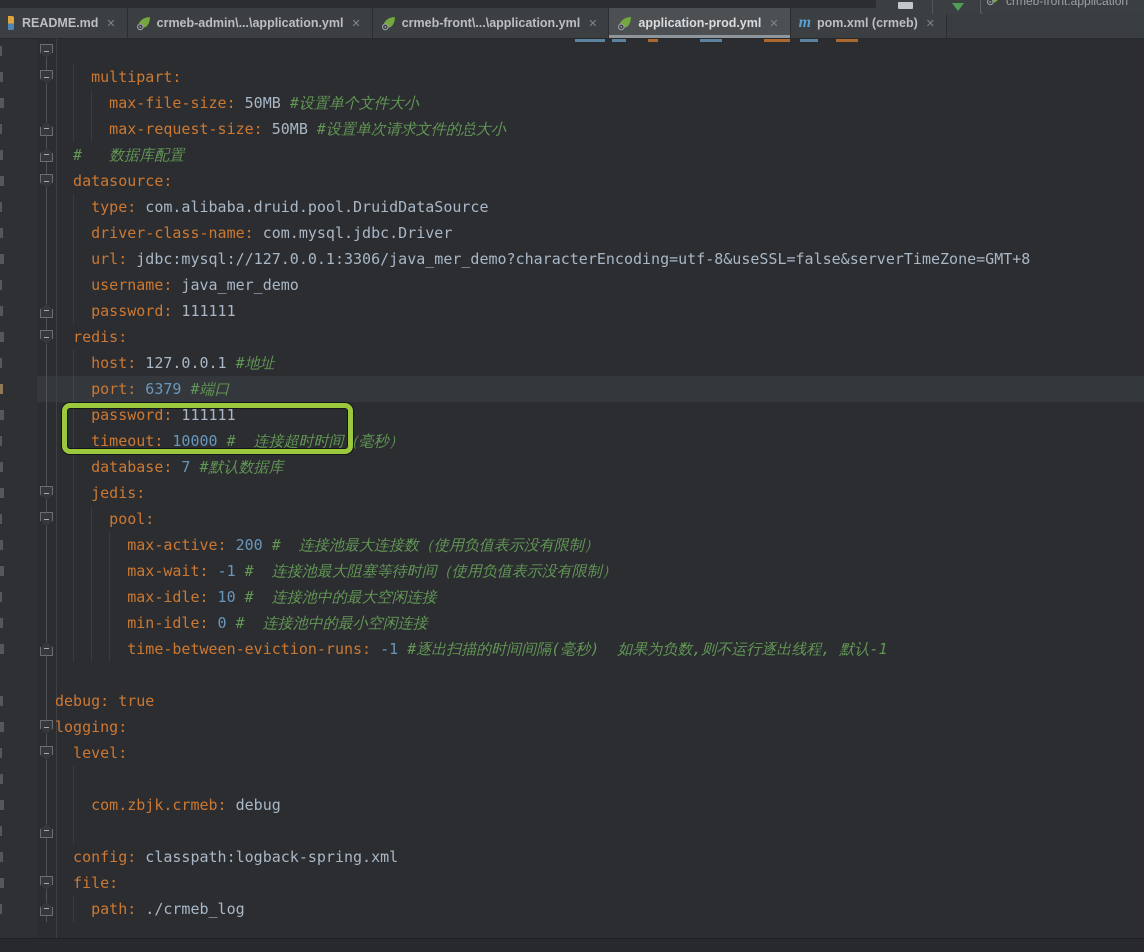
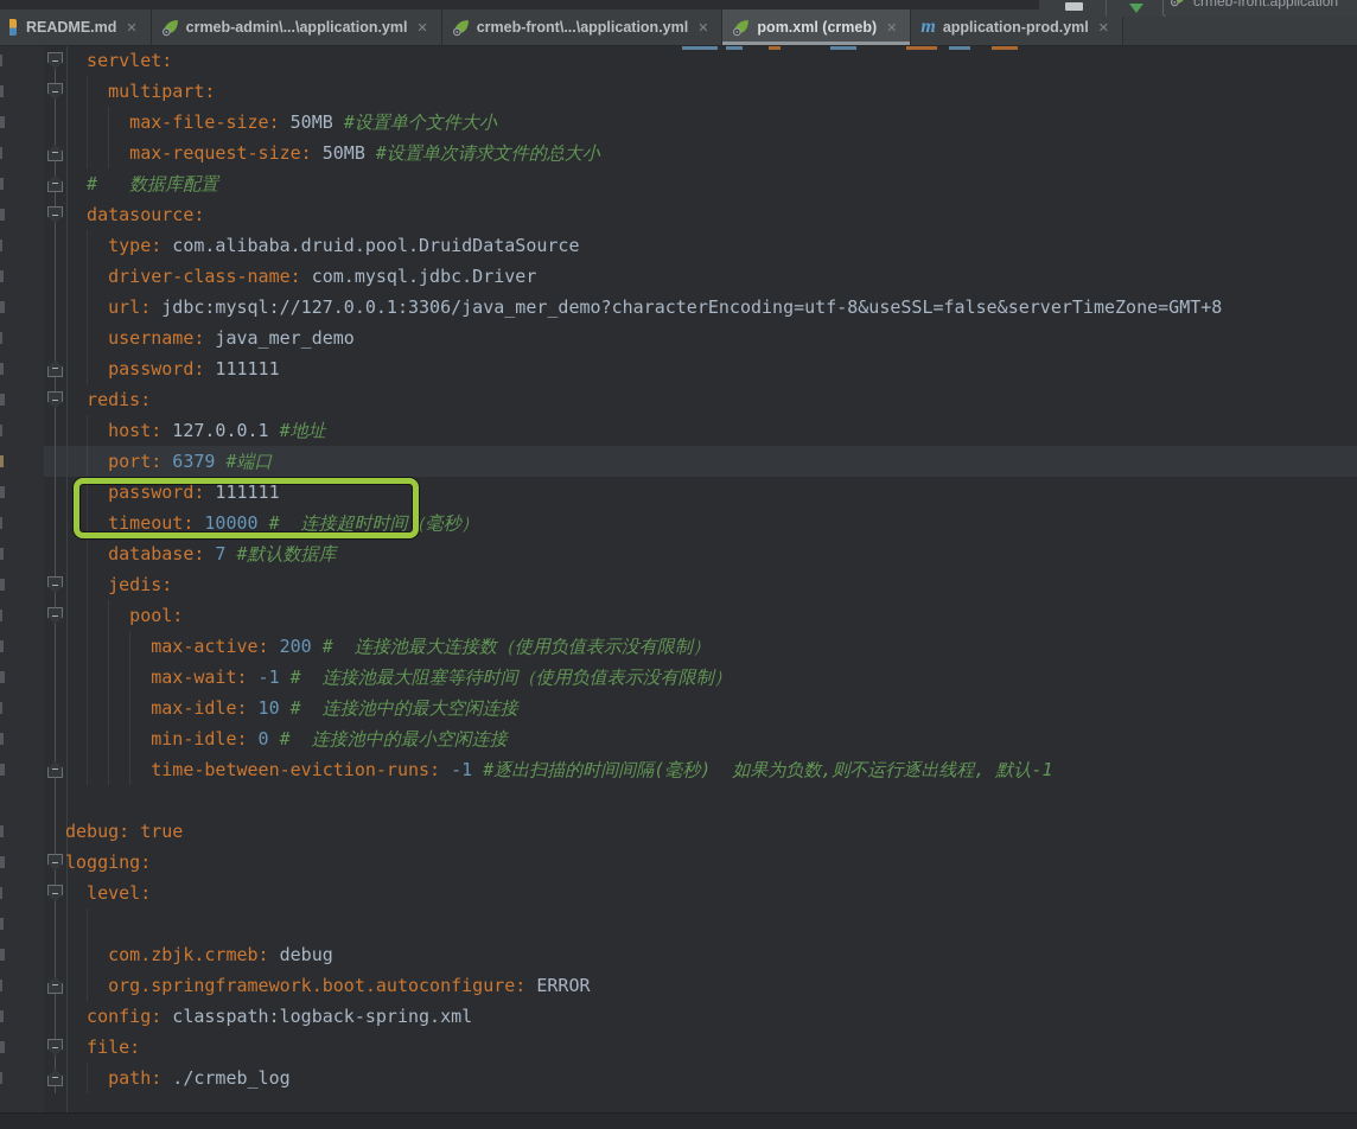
  README.md
  ✕
  crmeb-admin\...\application.yml
  ✕
  crmeb-front\...\application.yml
  ✕
- application-prod.yml
+ pom.xml (crmeb)
  ✕
  m
- pom.xml (crmeb)
+ application-prod.yml
  ✕
  crmeb-front:application
+ servlet:
  multipart:
  max-file-size: 50MB #设置单个文件大小
  max-request-size: 50MB #设置单次请求文件的总大小
  # 数据库配置
  datasource:
  type: com.alibaba.druid.pool.DruidDataSource
  driver-class-name: com.mysql.jdbc.Driver
  url: jdbc:mysql://127.0.0.1:3306/java_mer_demo?characterEncoding=utf-8&useSSL=false&serverTimeZone=GMT+8
  username: java_mer_demo
  password: 111111
  redis:
  host: 127.0.0.1 #地址
  port: 6379 #端口
  password: 111111
  timeout: 10000 # 连接超时时间（毫秒）
  database: 7 #默认数据库
  jedis:
  pool:
  max-active: 200 # 连接池最大连接数（使用负值表示没有限制）
  max-wait: -1 # 连接池最大阻塞等待时间（使用负值表示没有限制）
  max-idle: 10 # 连接池中的最大空闲连接
  min-idle: 0 # 连接池中的最小空闲连接
  time-between-eviction-runs: -1 #逐出扫描的时间间隔(毫秒) 如果为负数,则不运行逐出线程, 默认-1
  debug: true
  logging:
  level:
  com.zbjk.crmeb: debug
+ org.springframework.boot.autoconfigure: ERROR
  config: classpath:logback-spring.xml
  file:
  path: ./crmeb_log
